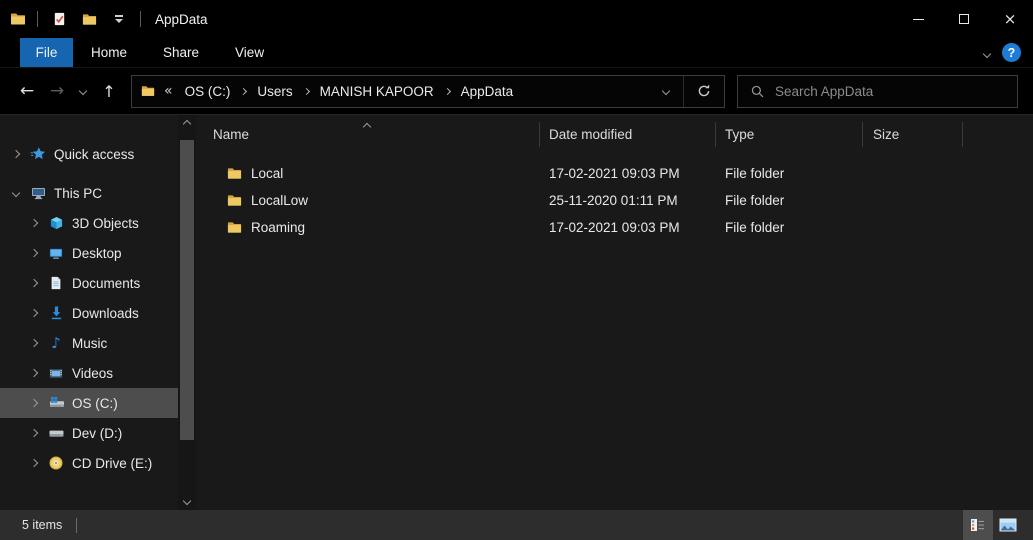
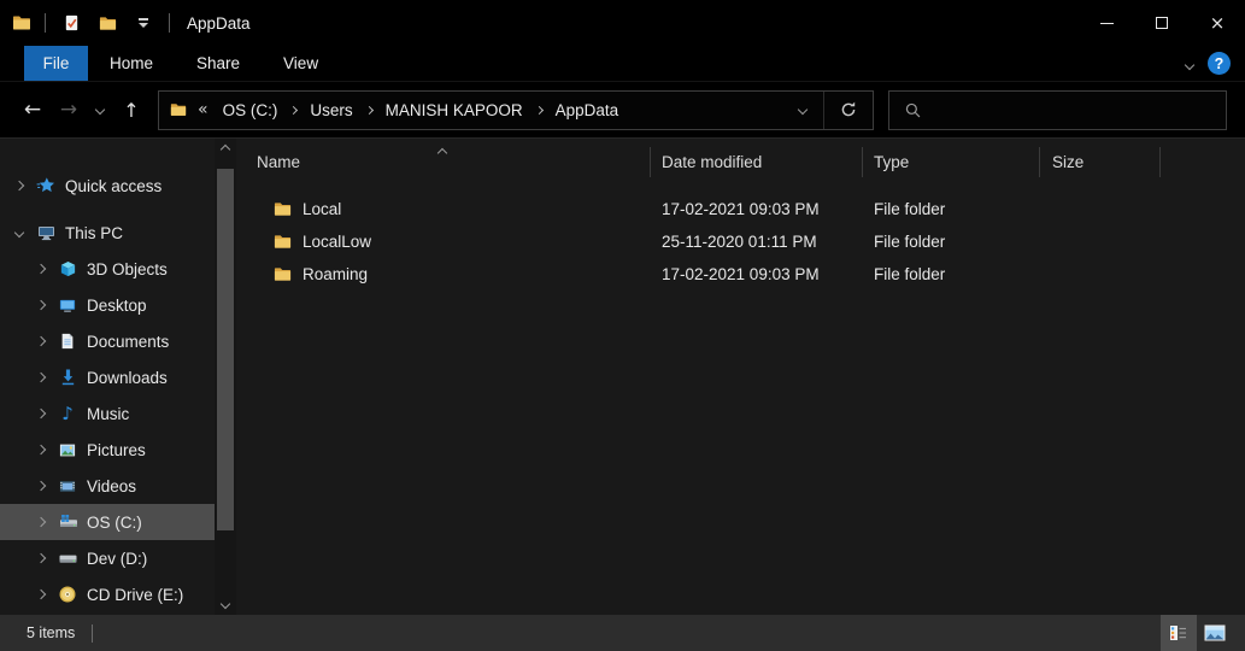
  AppData
  ×
  File
  Home
  Share
  View
  ?
  ←
  →
  ↑
  «
  OS (C:)
  Users
  MANISH KAPOOR
  AppData
- Search AppData
  Quick access
  This PC
  3D Objects
  Desktop
  Documents
  Downloads
  ♪
  Music
+ Pictures
  Videos
  OS (C:)
  Dev (D:)
  CD Drive (E:)
  Name
  Date modified
  Type
  Size
  Local
  17-02-2021 09:03 PM
  File folder
  LocalLow
  25-11-2020 01:11 PM
  File folder
  Roaming
  17-02-2021 09:03 PM
  File folder
  5 items
